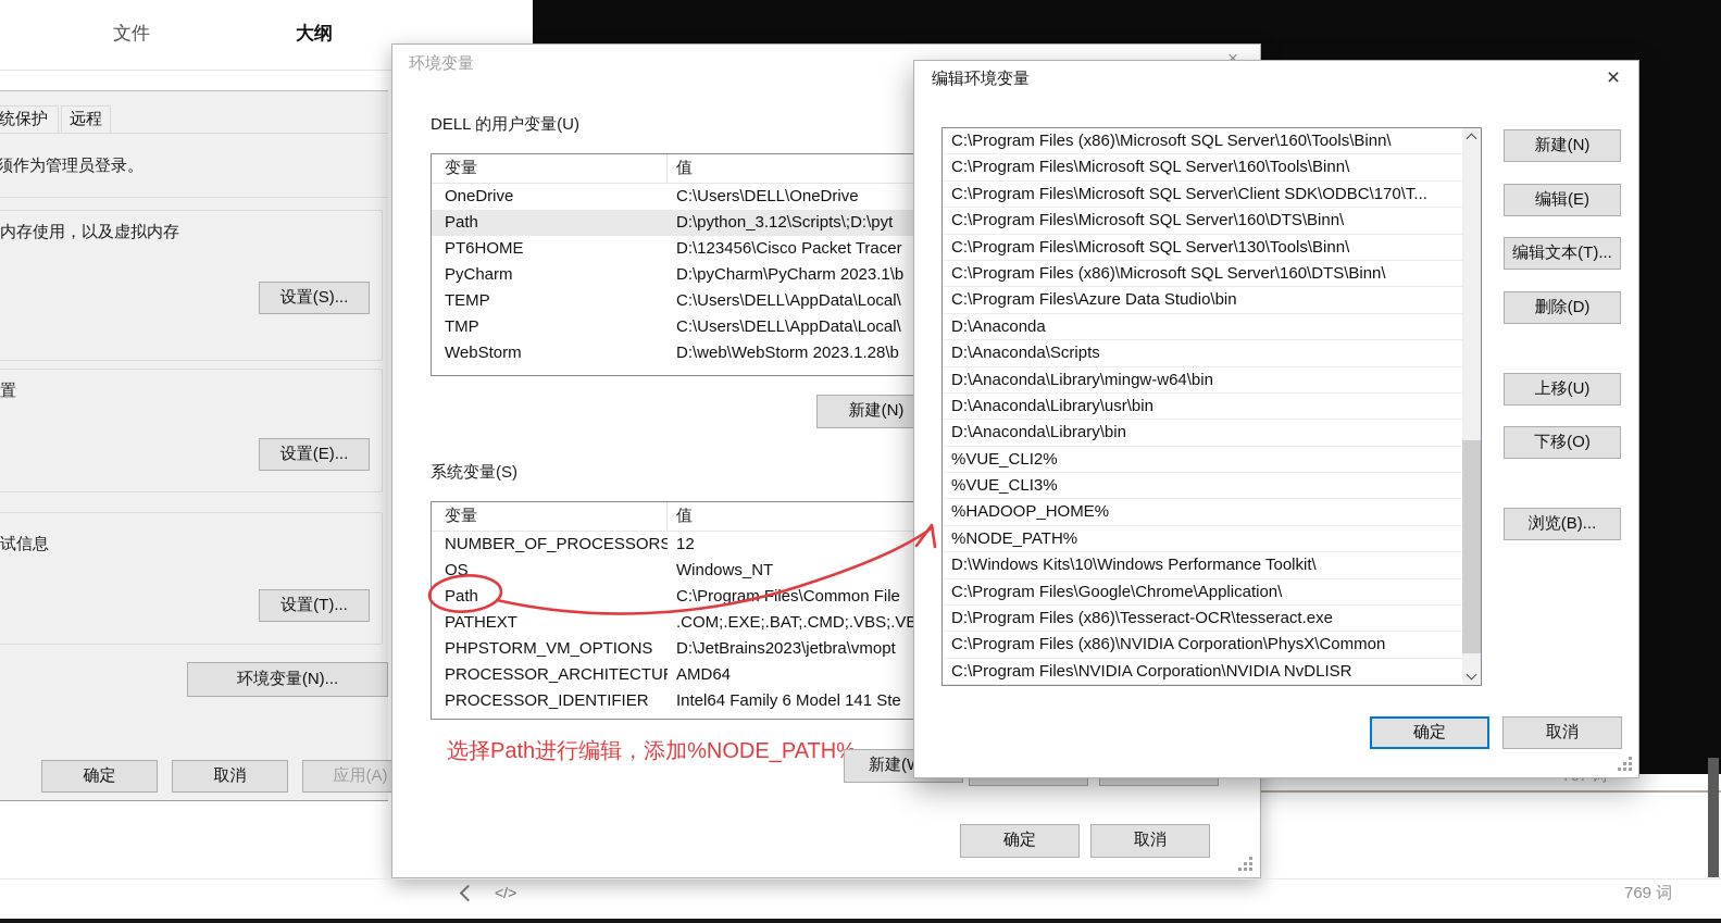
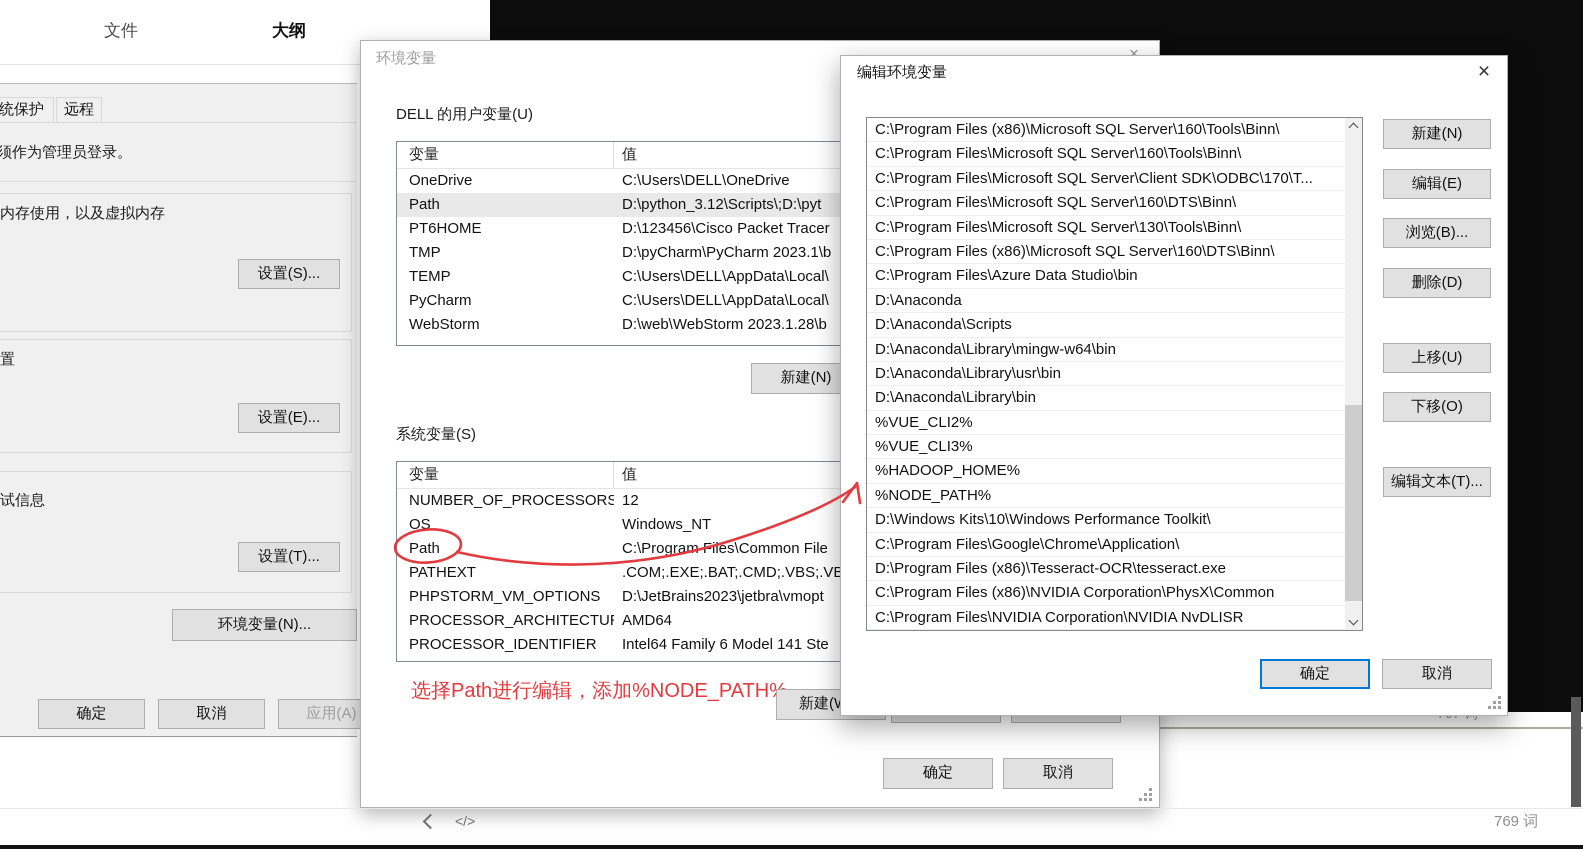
  文件
  大纲
  </>
  769 词
  统保护
  远程
  须作为管理员登录。
  内存使用，以及虚拟内存
  设置(S)...
  置
  设置(E)...
  试信息
  设置(T)...
  环境变量(N)...
  确定
  取消
  应用(A)
  环境变量
  ×
  DELL 的用户变量(U)
  变量
  值
  OneDrive
  C:\Users\DELL\OneDrive
  Path
  D:\python_3.12\Scripts\;D:\pyt
  PT6HOME
  D:\123456\Cisco Packet Tracer
- PyCharm
+ TMP
  D:\pyCharm\PyCharm 2023.1\b
  TEMP
  C:\Users\DELL\AppData\Local\
- TMP
+ PyCharm
  C:\Users\DELL\AppData\Local\
  WebStorm
  D:\web\WebStorm 2023.1.28\b
  新建(N)
  系统变量(S)
  变量
  值
  NUMBER_OF_PROCESSORS
  12
  OS
  Windows_NT
  Path
  C:\Programiles\Common File
  PATHEXT
  .COM;.EXE;.BAT;.CMD;.VBS;.VB
  PHPSTORM_VM_OPTIONS
  D:\JetBrains2023\jetbra\vmopt
  PROCESSOR_ARCHITECTU
  AMD64
  PROCESSOR_IDENTIFIER
  Intel64 Family 6 Model 141 Ste
  选择Path进行编辑，添加%NODE_PATH
  新建(
  确定
  取消
  编辑环境变量
  ×
  C:\Program Files (x86)\Microsoft SQL Server\160\Tools\Binn\
  C:\Program Files\Microsoft SQL Server\160\Tools\Binn\
  C:\Program Files\Microsoft SQL Server\Client SDK\ODBC\170\T...
  C:\Program Files\Microsoft SQL Server\160\DTS\Binn\
  C:\Program Files\Microsoft SQL Server\130\Tools\Binn\
  C:\Program Files (x86)\Microsoft SQL Server\160\DTS\Binn\
  C:\Program Files\Azure Data Studio\bin
  D:\Anaconda
  D:\Anaconda\Scripts
  D:\Anaconda\Library\mingw-w64\bin
  D:\Anaconda\Library\usr\bin
  D:\Anaconda\Library\bin
  %VUE_CLI2%
  %VUE_CLI3%
  %HADOOP_HOME%
  %NODE_PATH%
  D:\Windows Kits\10\Windows Performance Toolkit\
  C:\Program Files\Google\Chrome\Application\
  D:\Program Files (x86)\Tesseract-OCR\tesseract.exe
  C:\Program Files (x86)\NVIDIA Corporation\PhysX\Common
  C:\Program Files\NVIDIA Corporation\NVIDIA NvDLISR
  新建(N)
  编辑(E)
- 编辑文本(T)...
+ 浏览(B)...
  删除(D)
  上移(U)
  下移(O)
- 浏览(B)...
+ 编辑文本(T)...
  确定
  取消
